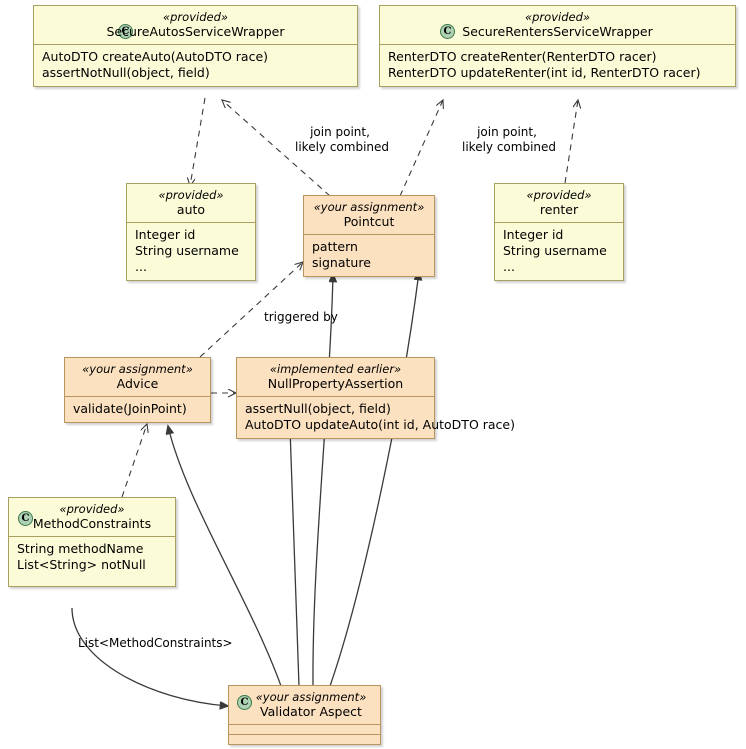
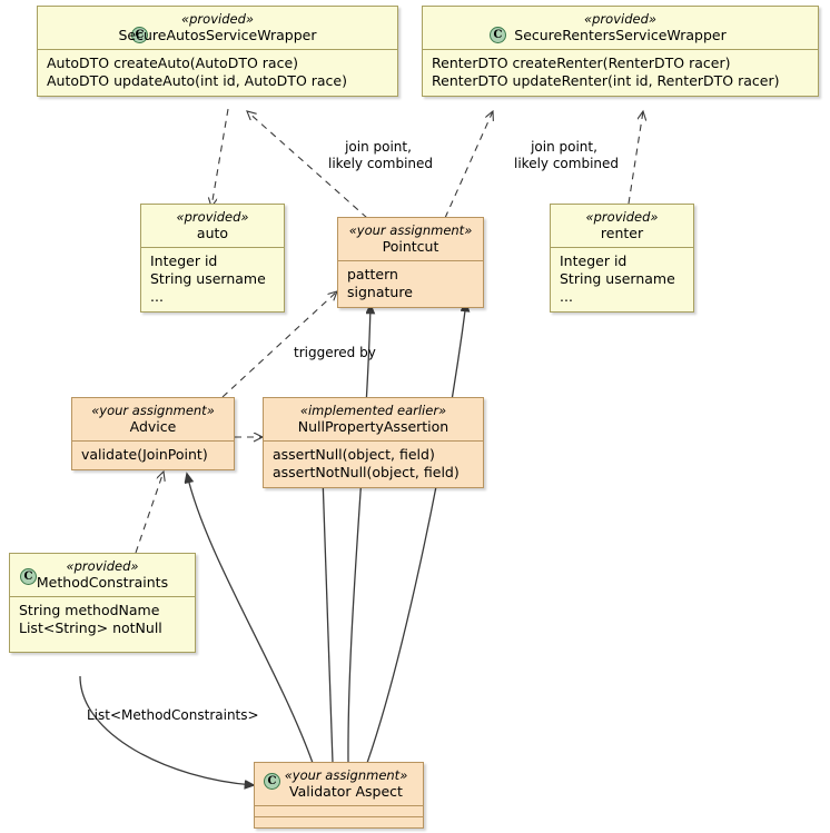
  C
  «provided»
  SecureAutosServiceWrapper
  AutoDTO createAuto(AutoDTO race)
- assertNotNull(object, field)
+ AutoDTO updateAuto(int id, AutoDTO race)
  C
  «provided»
  SecureRentersServiceWrapper
  RenterDTO createRenter(RenterDTO racer)
  RenterDTO updateRenter(int id, RenterDTO racer)
  «provided»
  auto
  Integer id
  String username
  ...
  «your assignment»
  Pointcut
  pattern
  signature
  «provided»
  renter
  Integer id
  String username
  ...
  «your assignment»
  Advice
  validate(JoinPoint)
  «implemented earlier»
  NullPropertyAssertion
  assertNull(object, field)
- AutoDTO updateAuto(int id, AutoDTO race)
+ assertNotNull(object, field)
  C
  «provided»
  MethodConstraints
  String methodName
  List<String> notNull
  C
  «your assignment»
  Validator Aspect
  join point,
  likely combined
  join point,
  likely combined
  triggered by
  List<MethodConstraints>
